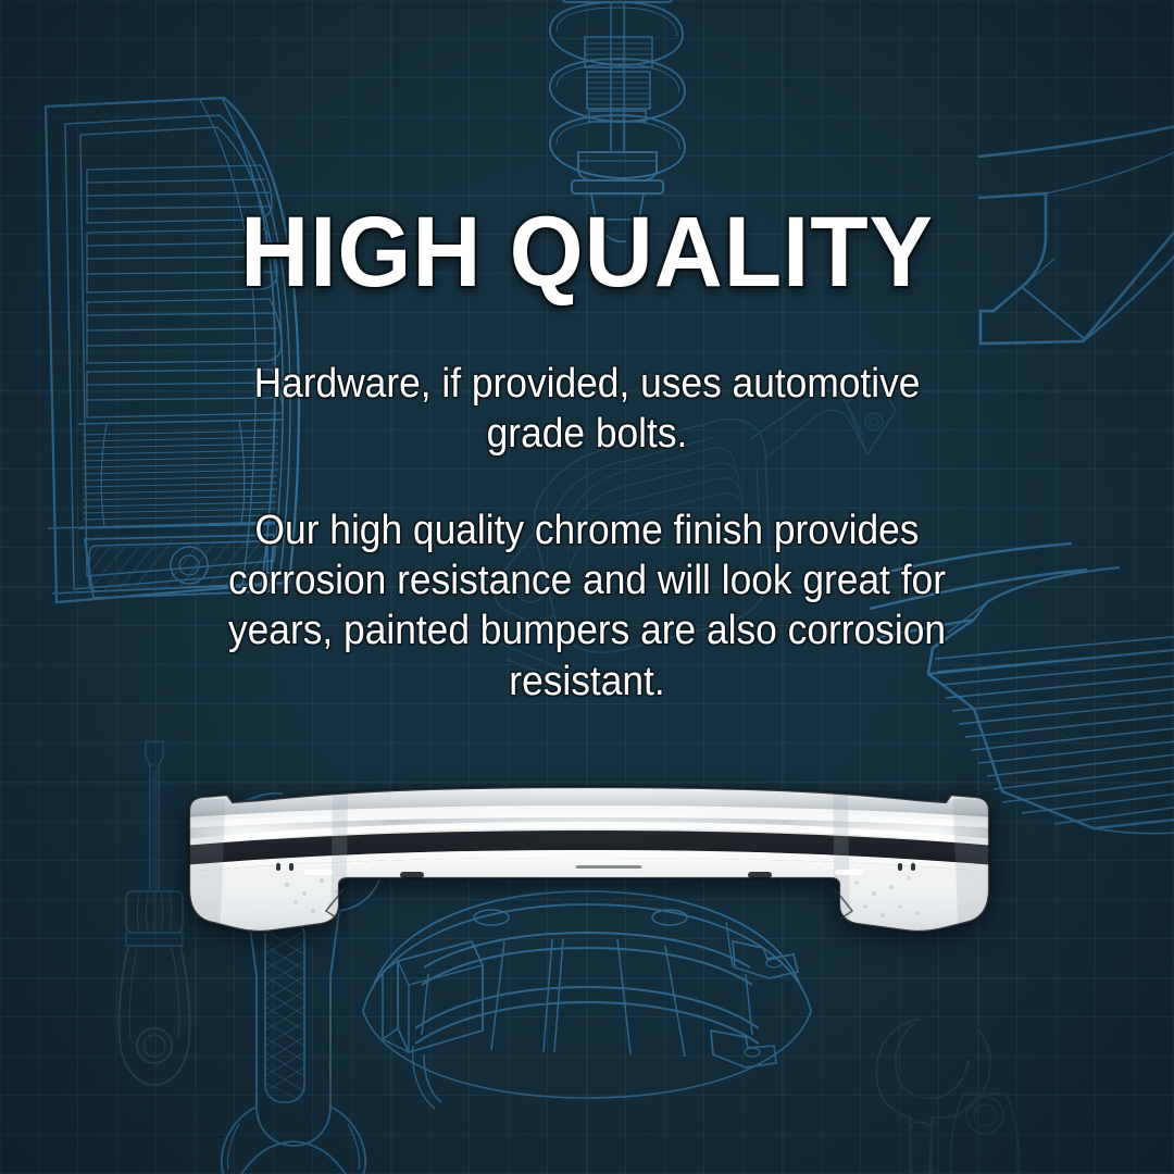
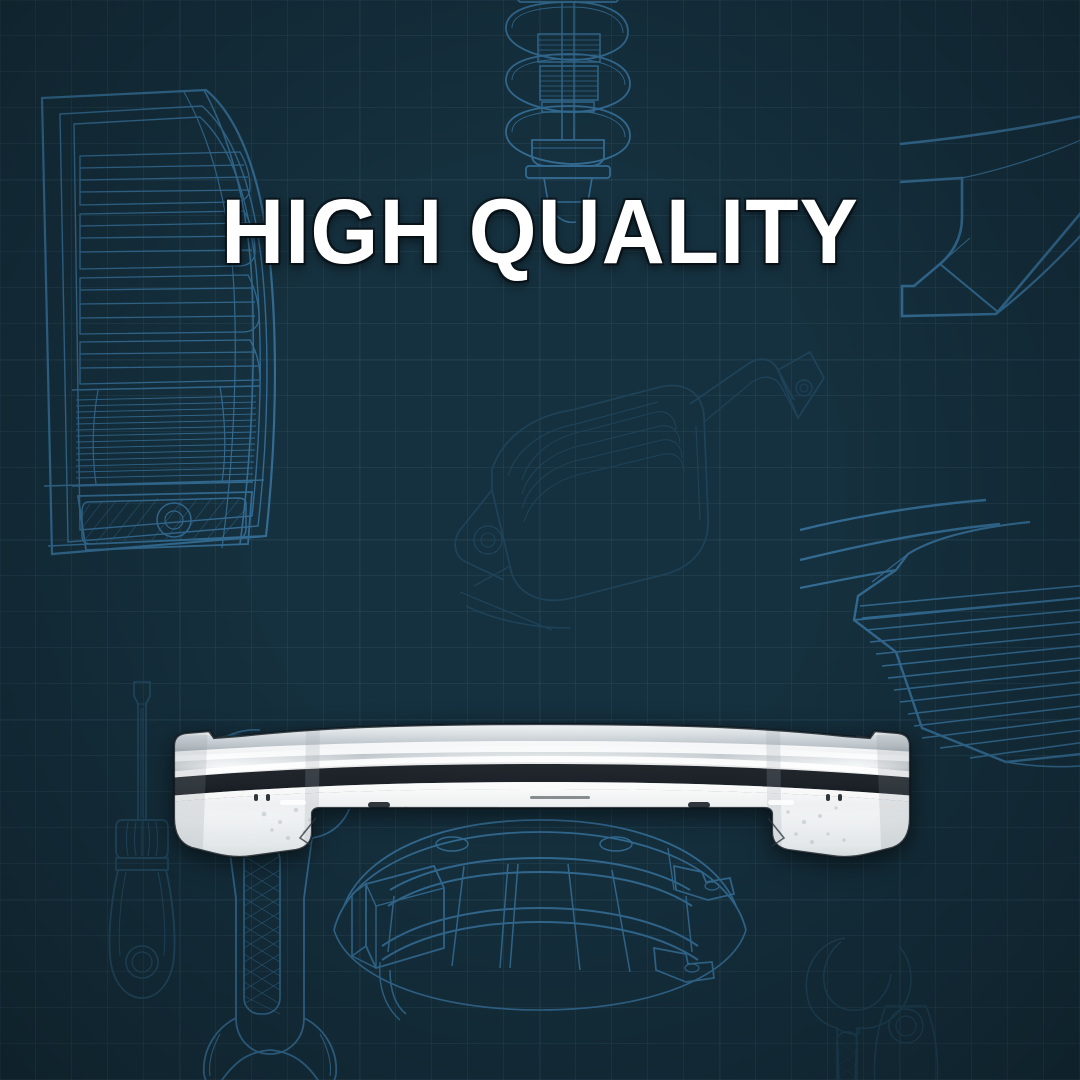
  HIGH QUALITY
- Hardware, if provided, uses automotive grade bolts.
- Our high quality chrome finish provides corrosion resistance and will look great for years, painted bumpers are also corrosion resistant.
